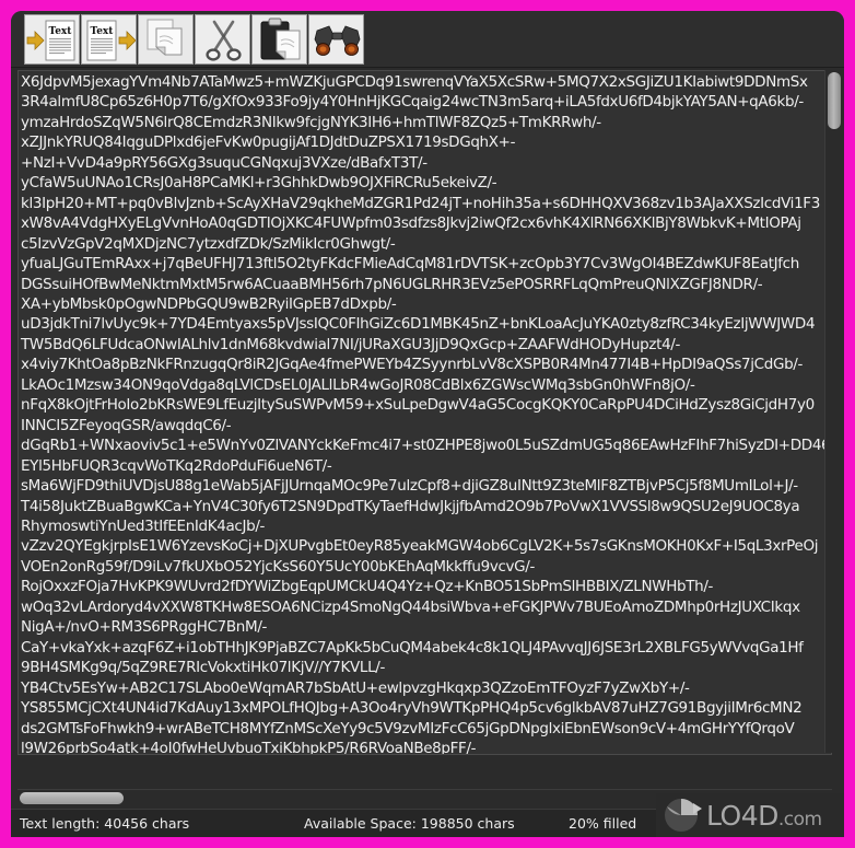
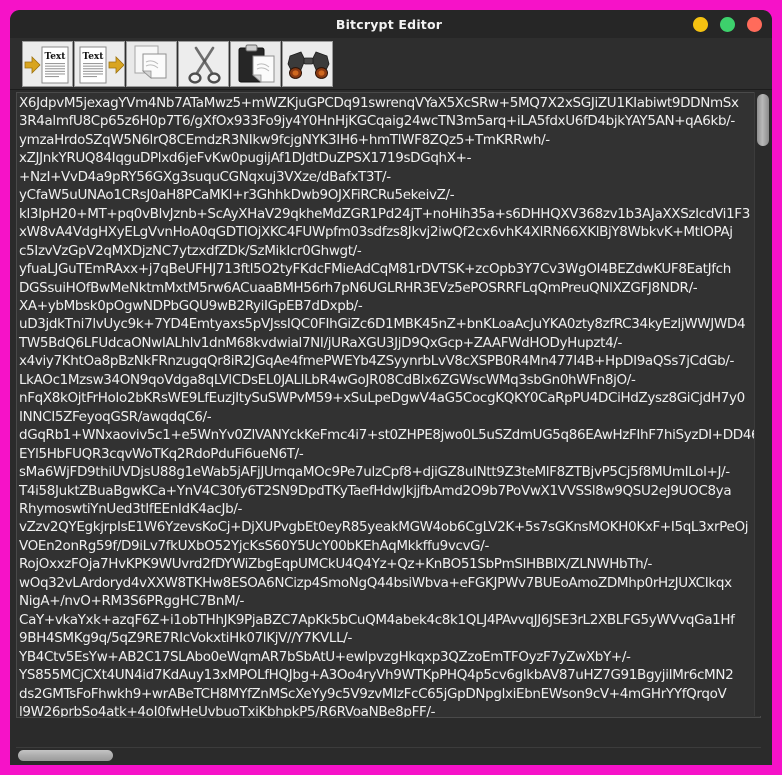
+ Bitcrypt Editor
  Text
  Text
  X6JdpvM5jexagYVm4Nb7ATaMwz5+mWZKjuGPCDq91swrenqVYaX5XcSRw+5MQ7X2xSGJiZU1KIabiwt9DDNmSx
  3R4almfU8Cp65z6H0p7T6/gXfOx933Fo9jy4Y0HnHjKGCqaig24wcTN3m5arq+iLA5fdxU6fD4bjkYAY5AN+qA6kb/-
  ymzaHrdoSZqW5N6lrQ8CEmdzR3NIkw9fcjgNYK3IH6+hmTlWF8ZQz5+TmKRRwh/-
  xZJJnkYRUQ84IqguDPlxd6jeFvKw0pugijAf1DJdtDuZPSX1719sDGqhX+-
  +NzI+VvD4a9pRY56GXg3suquCGNqxuj3VXze/dBafxT3T/-
  yCfaW5uUNAo1CRsJ0aH8PCaMKl+r3GhhkDwb9OJXFiRCRu5ekeivZ/-
  kl3IpH20+MT+pq0vBlvJznb+ScAyXHaV29qkheMdZGR1Pd24jT+noHih35a+s6DHHQXV368zv1b3AJaXXSzIcdVi1F3
  xW8vA4VdgHXyELgVvnHoA0qGDTIOjXKC4FUWpfm03sdfzs8Jkvj2iwQf2cx6vhK4XlRN66XKlBjY8WbkvK+MtIOPAj
  c5IzvVzGpV2qMXDjzNC7ytzxdfZDk/SzMikIcr0Ghwgt/-
  yfuaLJGuTEmRAxx+j7qBeUFHJ713ftl5O2tyFKdcFMieAdCqM81rDVTSK+zcOpb3Y7Cv3WgOI4BEZdwKUF8EatJfch
  DGSsuiHOfBwMeNktmMxtM5rw6ACuaaBMH56rh7pN6UGLRHR3EVz5ePOSRRFLqQmPreuQNlXZGFJ8NDR/-
  XA+ybMbsk0pOgwNDPbGQU9wB2RyiIGpEB7dDxpb/-
  uD3jdkTni7lvUyc9k+7YD4Emtyaxs5pVJssIQC0FIhGiZc6D1MBK45nZ+bnKLoaAcJuYKA0zty8zfRC34kyEzIjWWJWD4
  TW5BdQ6LFUdcaONwIALhlv1dnM68kvdwial7NI/jURaXGU3JjD9QxGcp+ZAAFWdHODyHupzt4/-
  x4viy7KhtOa8pBzNkFRnzugqQr8iR2JGqAe4fmePWEYb4ZSyynrbLvV8cXSPB0R4Mn477I4B+HpDI9aQSs7jCdGb/-
  LkAOc1Mzsw34ON9qoVdga8qLVlCDsEL0JALlLbR4wGoJR08CdBlx6ZGWscWMq3sbGn0hWFn8jO/-
  nFqX8kOjtFrHoIo2bKRsWE9LfEuzjItySuSWPvM59+xSuLpeDgwV4aG5CocgKQKY0CaRpPU4DCiHdZysz8GiCjdH7y0
  INNCI5ZFeyoqGSR/awqdqC6/-
  dGqRb1+WNxaoviv5c1+e5WnYv0ZlVANYckKeFmc4i7+st0ZHPE8jwo0L5uSZdmUG5q86EAwHzFIhF7hiSyzDI+DD4
  EYl5HbFUQR3cqvWoTKq2RdoPduFi6ueN6T/-
  sMa6WjFD9thiUVDjsU88g1eWab5jAFjJUrnqaMOc9Pe7ulzCpf8+djiGZ8uINtt9Z3teMlF8ZTBjvP5Cj5f8MUmILol+J/-
  T4i58JuktZBuaBgwKCa+YnV4C30fy6T2SN9DpdTKyTaefHdwJkjjfbAmd2O9b7PoVwX1VVSSl8w9QSU2eJ9UOC8ya
  RhymoswtiYnUed3tIfEEnIdK4acJb/-
  vZzv2QYEgkjrpIsE1W6YzevsKoCj+DjXUPvgbEt0eyR85yeakMGW4ob6CgLV2K+5s7sGKnsMOKH0KxF+I5qL3xrPeOj
  VOEn2onRg59f/D9iLv7fkUXbO52YjcKsS60Y5UcY00bKEhAqMkkffu9vcvG/-
  RojOxxzFOja7HvKPK9WUvrd2fDYWiZbgEqpUMCkU4Q4Yz+Qz+KnBO51SbPmSlHBBIX/ZLNWHbTh/-
  wOq32vLArdoryd4vXXW8TKHw8ESOA6NCizp4SmoNgQ44bsiWbva+eFGKJPWv7BUEoAmoZDMhp0rHzJUXCIkqx
  NigA+/nvO+RM3S6PRggHC7BnM/-
  CaY+vkaYxk+azqF6Z+i1obTHhJK9PjaBZC7ApKk5bCuQM4abek4c8k1QLJ4PAvvqJJ6JSE3rL2XBLFG5yWVvqGa1Hf
  9BH4SMKg9q/5qZ9RE7RIcVokxtiHk07lKjV//Y7KVLL/-
  YB4Ctv5EsYw+AB2C17SLAbo0eWqmAR7bSbAtU+ewlpvzgHkqxp3QZzoEmTFOyzF7yZwXbY+/-
  YS855MCjCXt4UN4id7KdAuy13xMPOLfHQJbg+A3Oo4ryVh9WTKpPHQ4p5cv6glkbAV87uHZ7G91BgyjiIMr6cMN2
  ds2GMTsFoFhwkh9+wrABeTCH8MYfZnMScXeYy9c5V9zvMIzFcC65jGpDNpglxiEbnEWson9cV+4mGHrYYfQrqoV
  l9W26prbSo4atk+4oI0fwHeUvbuoTxiKbhpkP5/R6RVoaNBe8pFF/-
- Text length: 40456 chars
- Available Space: 198850 chars
- 20% filled
- LO4D.com
